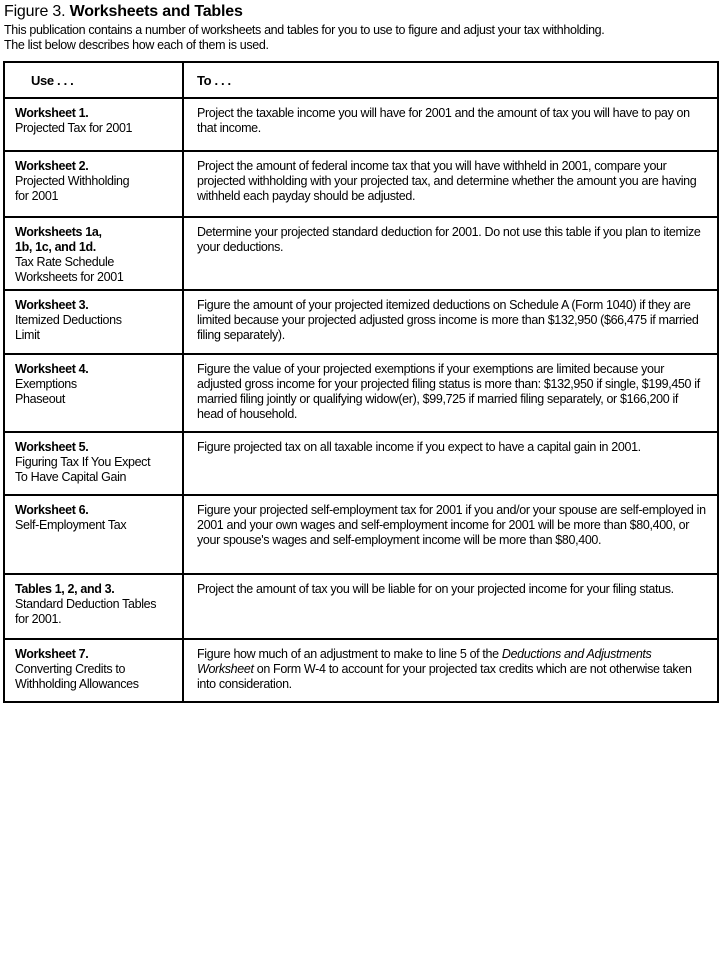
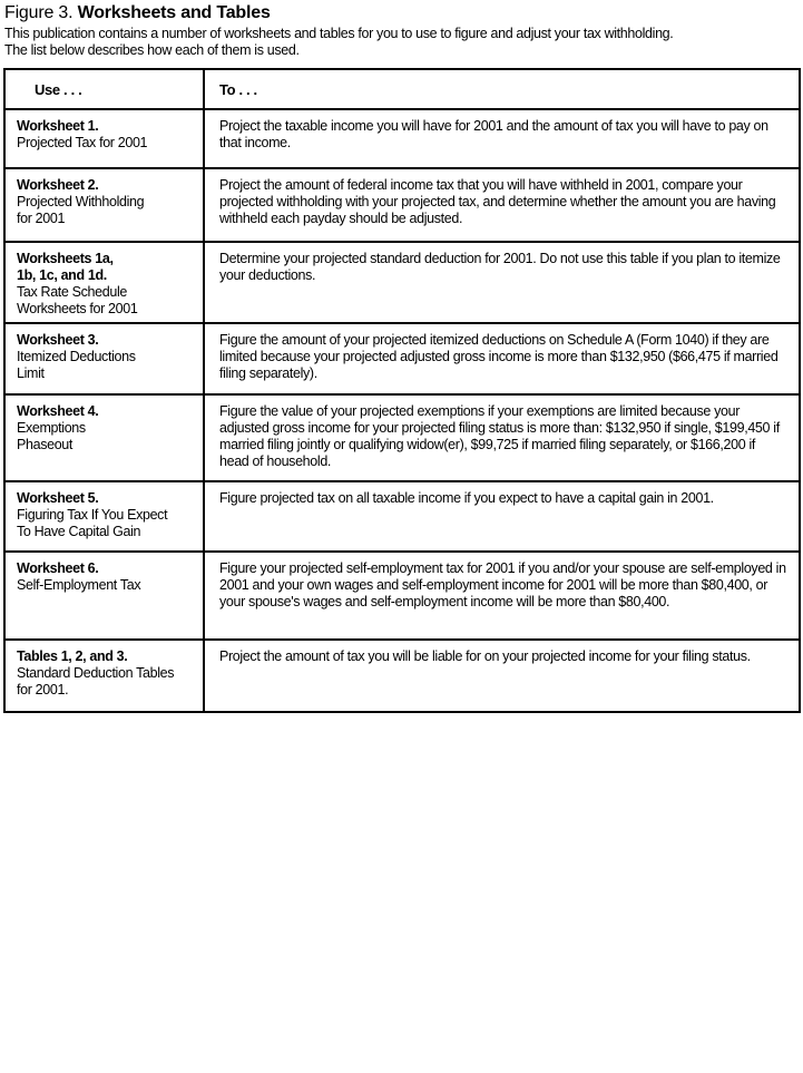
  Figure 3. Worksheets and Tables
  This publication contains a number of worksheets and tables for you to use to figure and adjust your tax withholding.
  The list below describes how each of them is used.
  Use . . .	To . . .
  Worksheet 1. Projected Tax for 2001	Project the taxable income you will have for 2001 and the amount of tax you will have to pay on that income.
  Worksheet 2. Projected Withholding for 2001	Project the amount of federal income tax that you will have withheld in 2001, compare your projected withholding with your projected tax, and determine whether the amount you are having withheld each payday should be adjusted.
  Worksheets 1a, 1b, 1c, and 1d. Tax Rate Schedule Worksheets for 2001	Determine your projected standard deduction for 2001. Do not use this table if you plan to itemize your deductions.
  Worksheet 3. Itemized Deductions Limit	Figure the amount of your projected itemized deductions on Schedule A (Form 1040) if they are limited because your projected adjusted gross income is more than $132,950 ($66,475 if married filing separately).
  Worksheet 4. Exemptions Phaseout	Figure the value of your projected exemptions if your exemptions are limited because your adjusted gross income for your projected filing status is more than: $132,950 if single, $199,450 if married filing jointly or qualifying widow(er), $99,725 if married filing separately, or $166,200 if head of household.
  Worksheet 5. Figuring Tax If You Expect To Have Capital Gain	Figure projected tax on all taxable income if you expect to have a capital gain in 2001.
  Worksheet 6. Self-Employment Tax	Figure your projected self-employment tax for 2001 if you and/or your spouse are self-employed in 2001 and your own wages and self-employment income for 2001 will be more than $80,400, or your spouse's wages and self-employment income will be more than $80,400.
  Tables 1, 2, and 3. Standard Deduction Tables for 2001.	Project the amount of tax you will be liable for on your projected income for your filing status.
- Worksheet 7. Converting Credits to Withholding Allowances	Figure how much of an adjustment to make to line 5 of the Deductions and Adjustments Worksheet on Form W-4 to account for your projected tax credits which are not otherwise taken into consideration.
